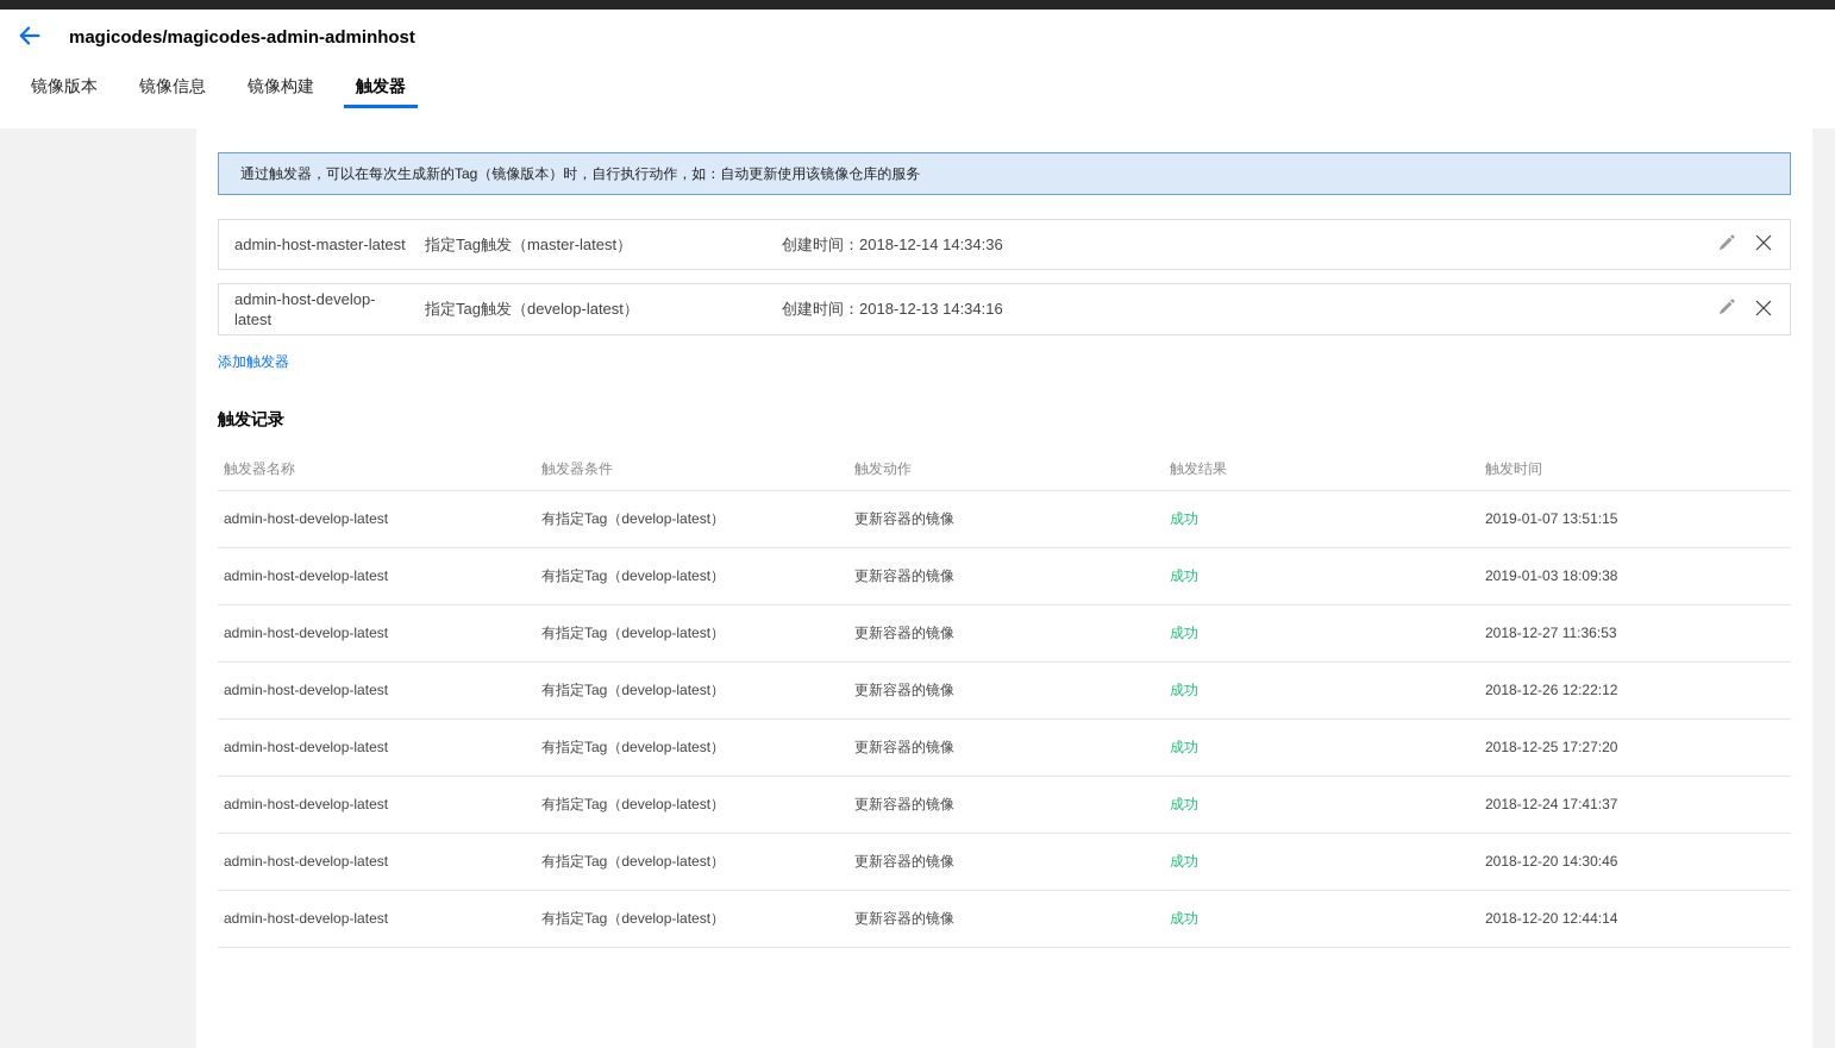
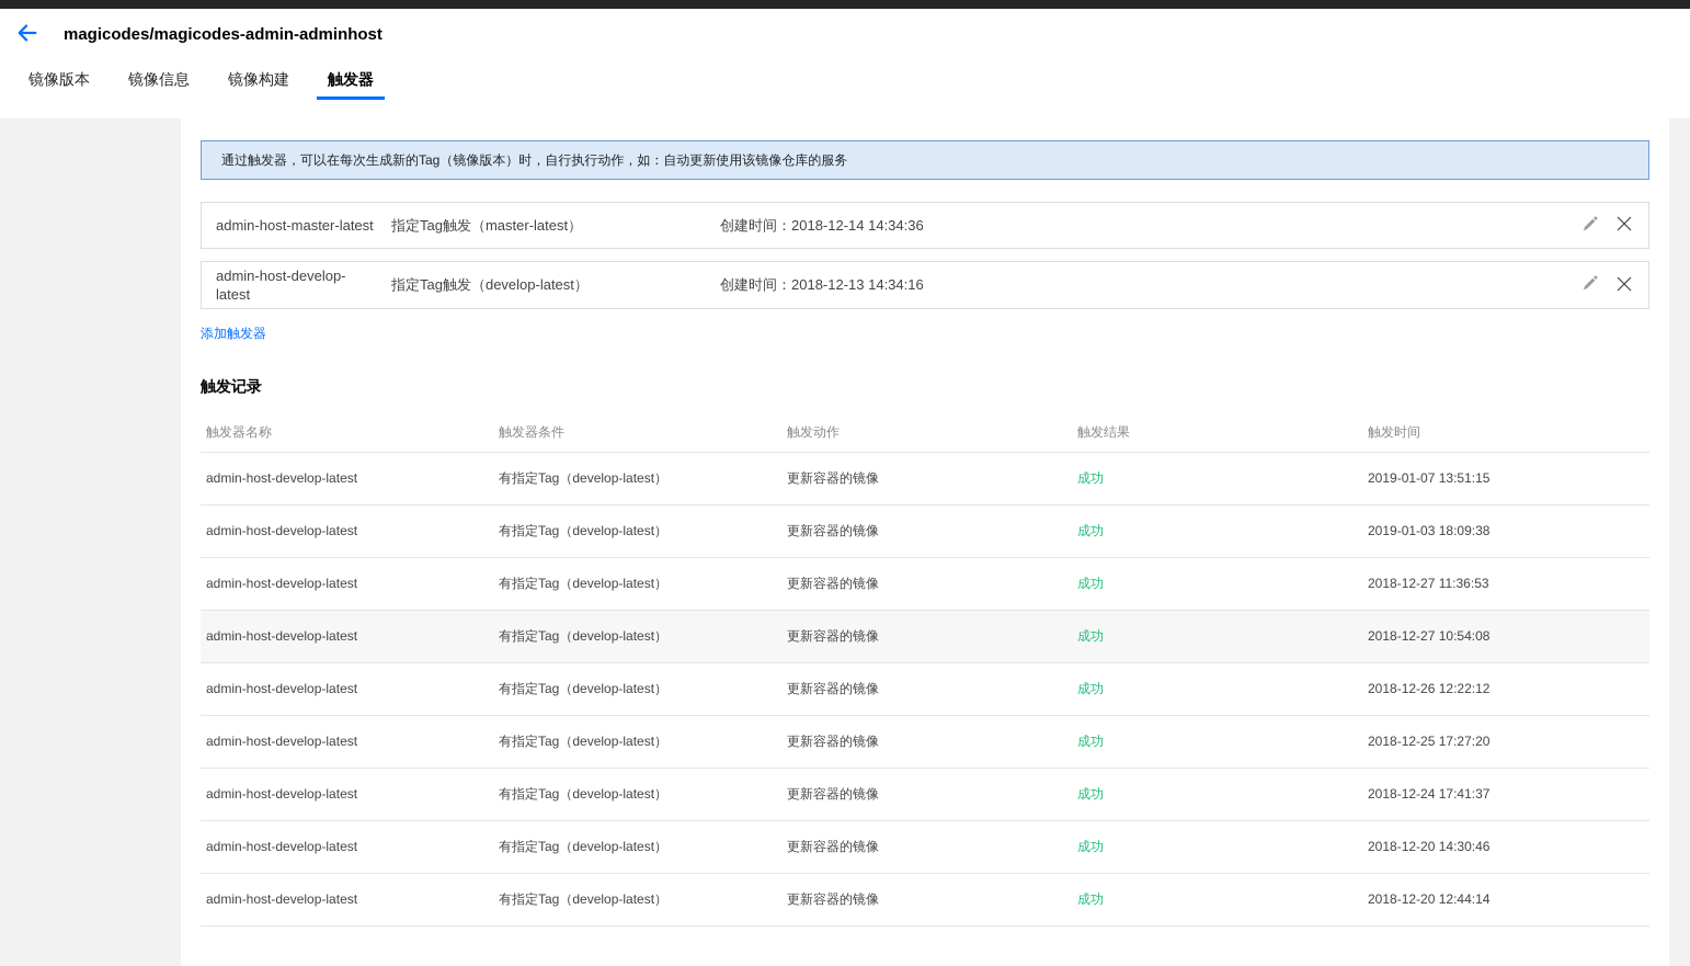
  magicodes/magicodes-admin-adminhost
  镜像版本
  镜像信息
  镜像构建
  触发器
  通过触发器，可以在每次生成新的Tag（镜像版本）时，自行执行动作，如：自动更新使用该镜像仓库的服务
  admin-host-master-latest
  指定Tag触发（master-latest）
  创建时间：2018-12-14 14:34:36
  admin-host-develop-latest
  指定Tag触发（develop-latest）
  创建时间：2018-12-13 14:34:16
  添加触发器
  触发记录
  触发器名称	触发器条件	触发动作	触发结果	触发时间
  admin-host-develop-latest	有指定Tag（develop-latest）	更新容器的镜像	成功	2019-01-07 13:51:15
  admin-host-develop-latest	有指定Tag（develop-latest）	更新容器的镜像	成功	2019-01-03 18:09:38
  admin-host-develop-latest	有指定Tag（develop-latest）	更新容器的镜像	成功	2018-12-27 11:36:53
+ admin-host-develop-latest	有指定Tag（develop-latest）	更新容器的镜像	成功	2018-12-27 10:54:08
  admin-host-develop-latest	有指定Tag（develop-latest）	更新容器的镜像	成功	2018-12-26 12:22:12
  admin-host-develop-latest	有指定Tag（develop-latest）	更新容器的镜像	成功	2018-12-25 17:27:20
  admin-host-develop-latest	有指定Tag（develop-latest）	更新容器的镜像	成功	2018-12-24 17:41:37
  admin-host-develop-latest	有指定Tag（develop-latest）	更新容器的镜像	成功	2018-12-20 14:30:46
  admin-host-develop-latest	有指定Tag（develop-latest）	更新容器的镜像	成功	2018-12-20 12:44:14
